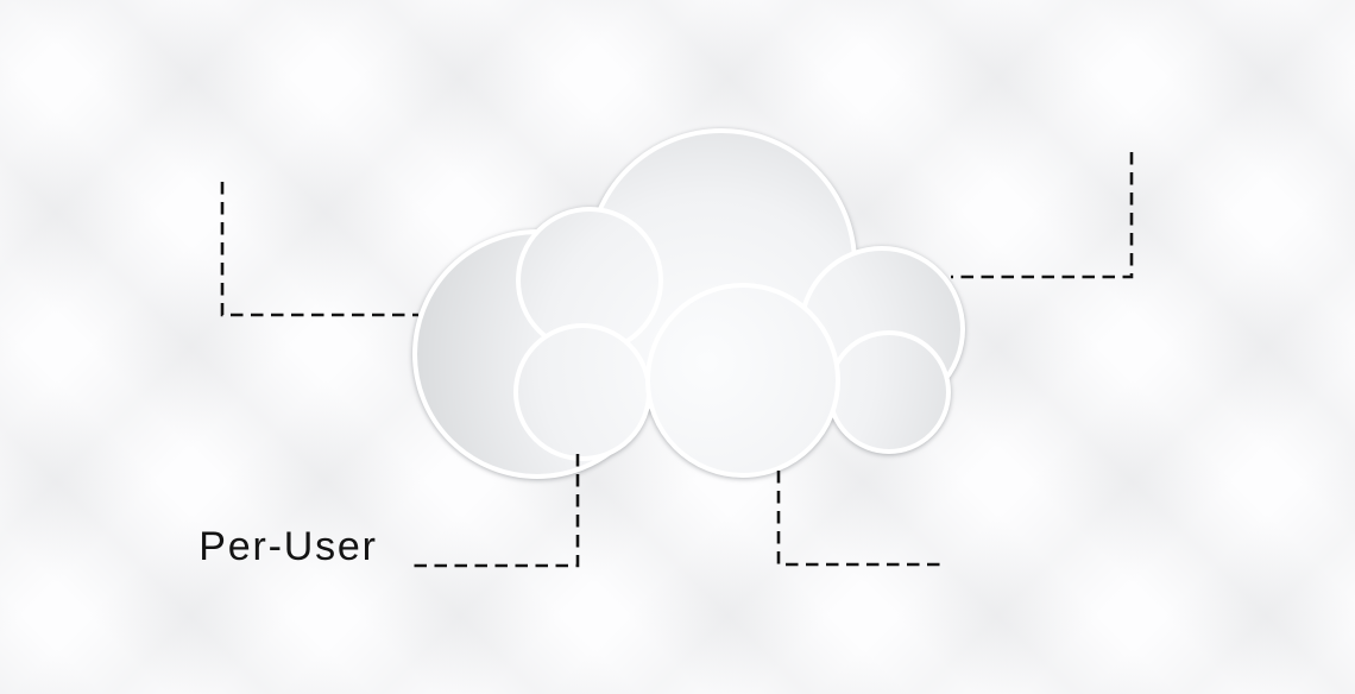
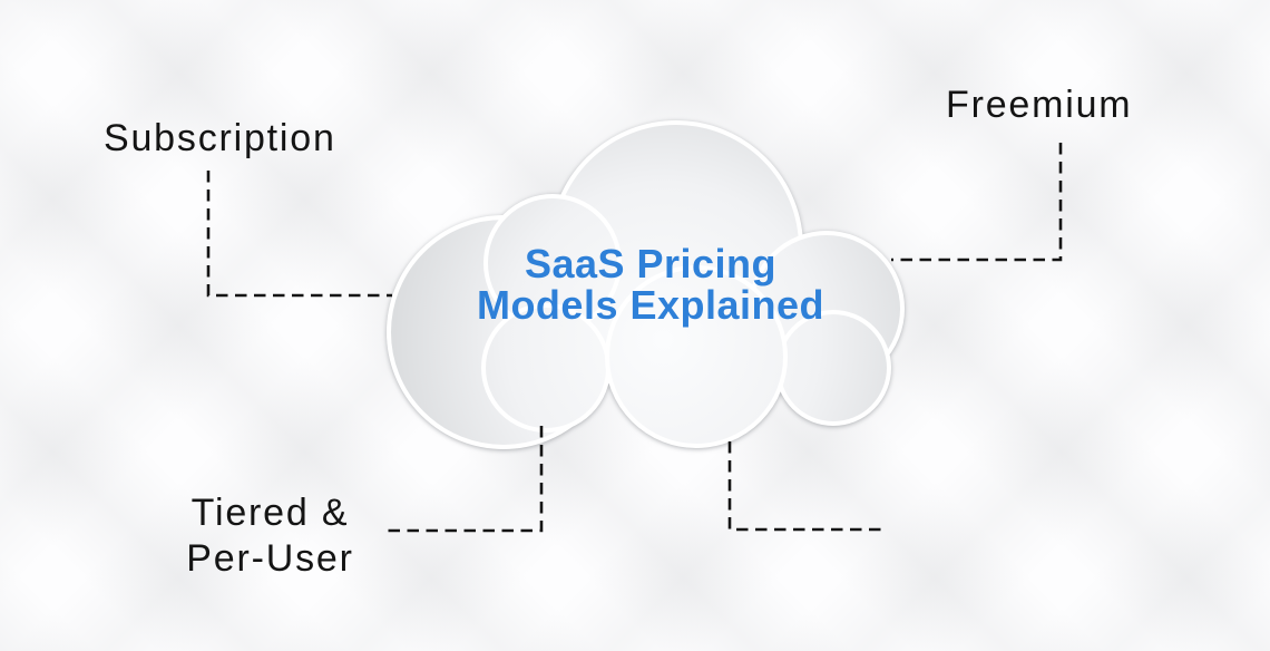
+ SaaS Pricing
+ Models Explained
+ Subscription
+ Freemium
+ Tiered &
  Per-User
